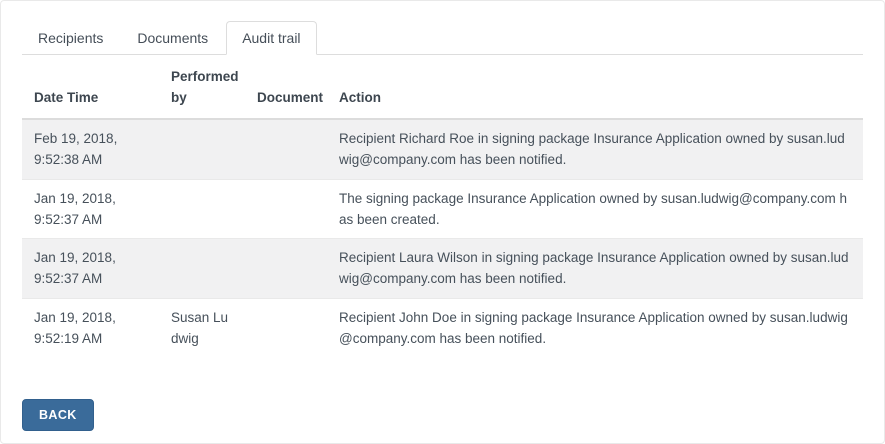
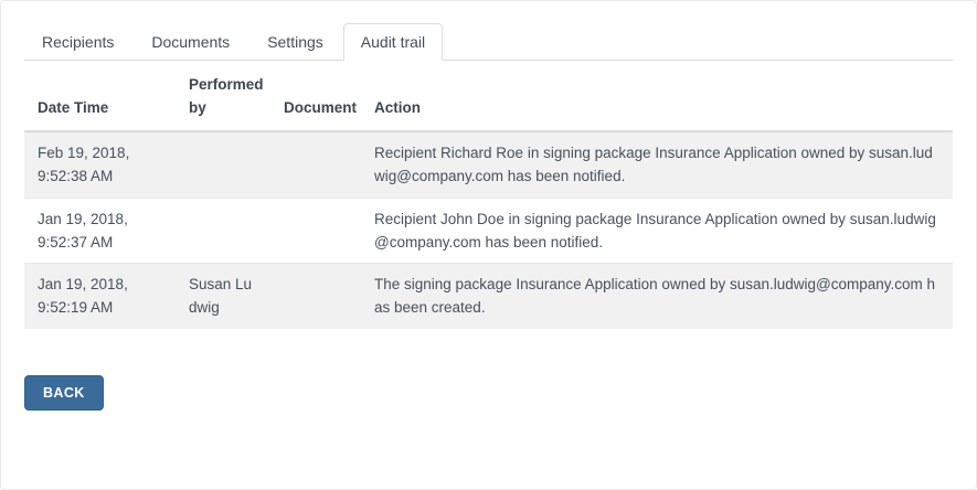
  Recipients
  Documents
+ Settings
  Audit trail
  Date Time	Performed by	Document	Action
  Feb 19, 2018, 9:52:38 AM			Recipient Richard Roe in signing package Insurance Application owned by susan.ludwig@company.com has been notified.
- Jan 19, 2018, 9:52:37 AM			The signing package Insurance Application owned by susan.ludwig@company.com has been created.
+ Jan 19, 2018, 9:52:37 AM			Recipient John Doe in signing package Insurance Application owned by susan.ludwig@company.com has been notified.
- Jan 19, 2018, 9:52:37 AM			Recipient Laura Wilson in signing package Insurance Application owned by susan.ludwig@company.com has been notified.
- Jan 19, 2018, 9:52:19 AM	Susan Ludwig		Recipient John Doe in signing package Insurance Application owned by susan.ludwig@company.com has been notified.
+ Jan 19, 2018, 9:52:19 AM	Susan Ludwig		The signing package Insurance Application owned by susan.ludwig@company.com has been created.
  BACK
